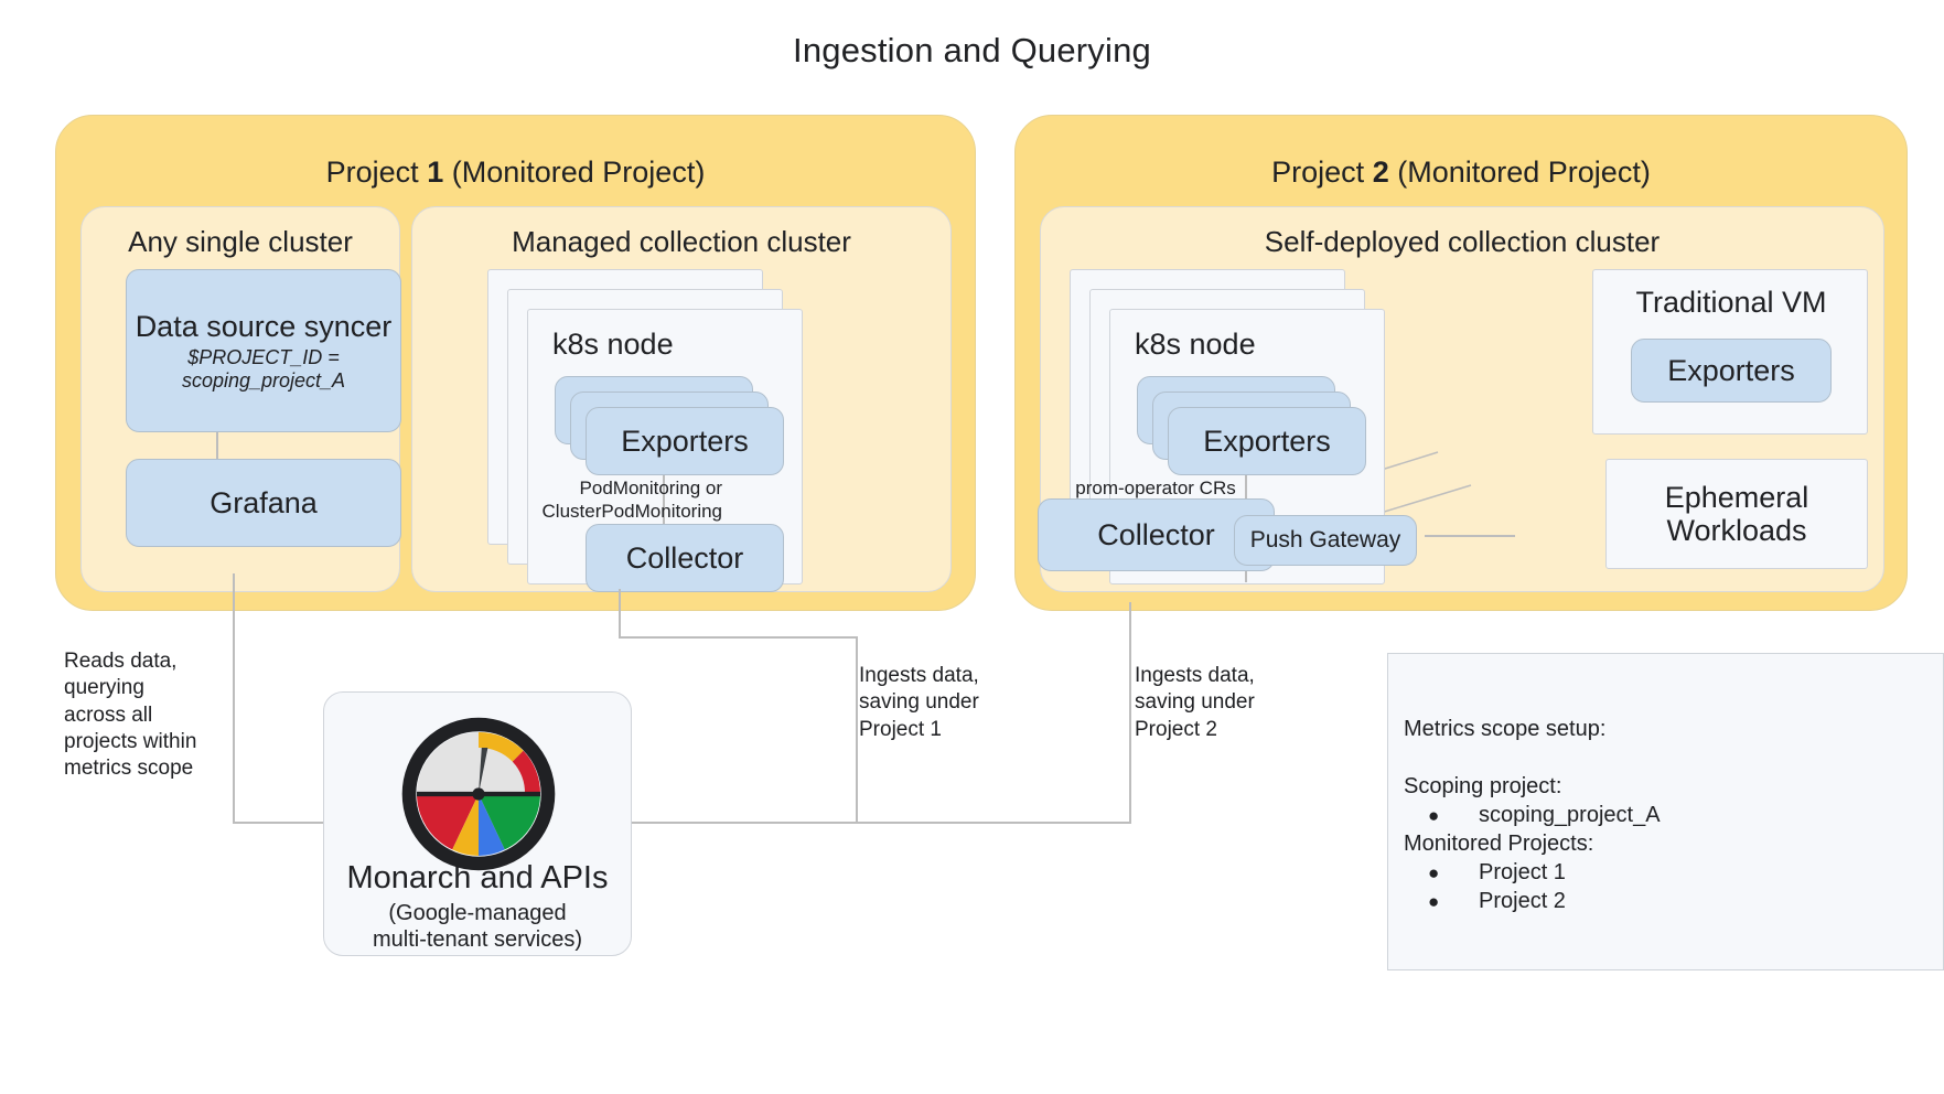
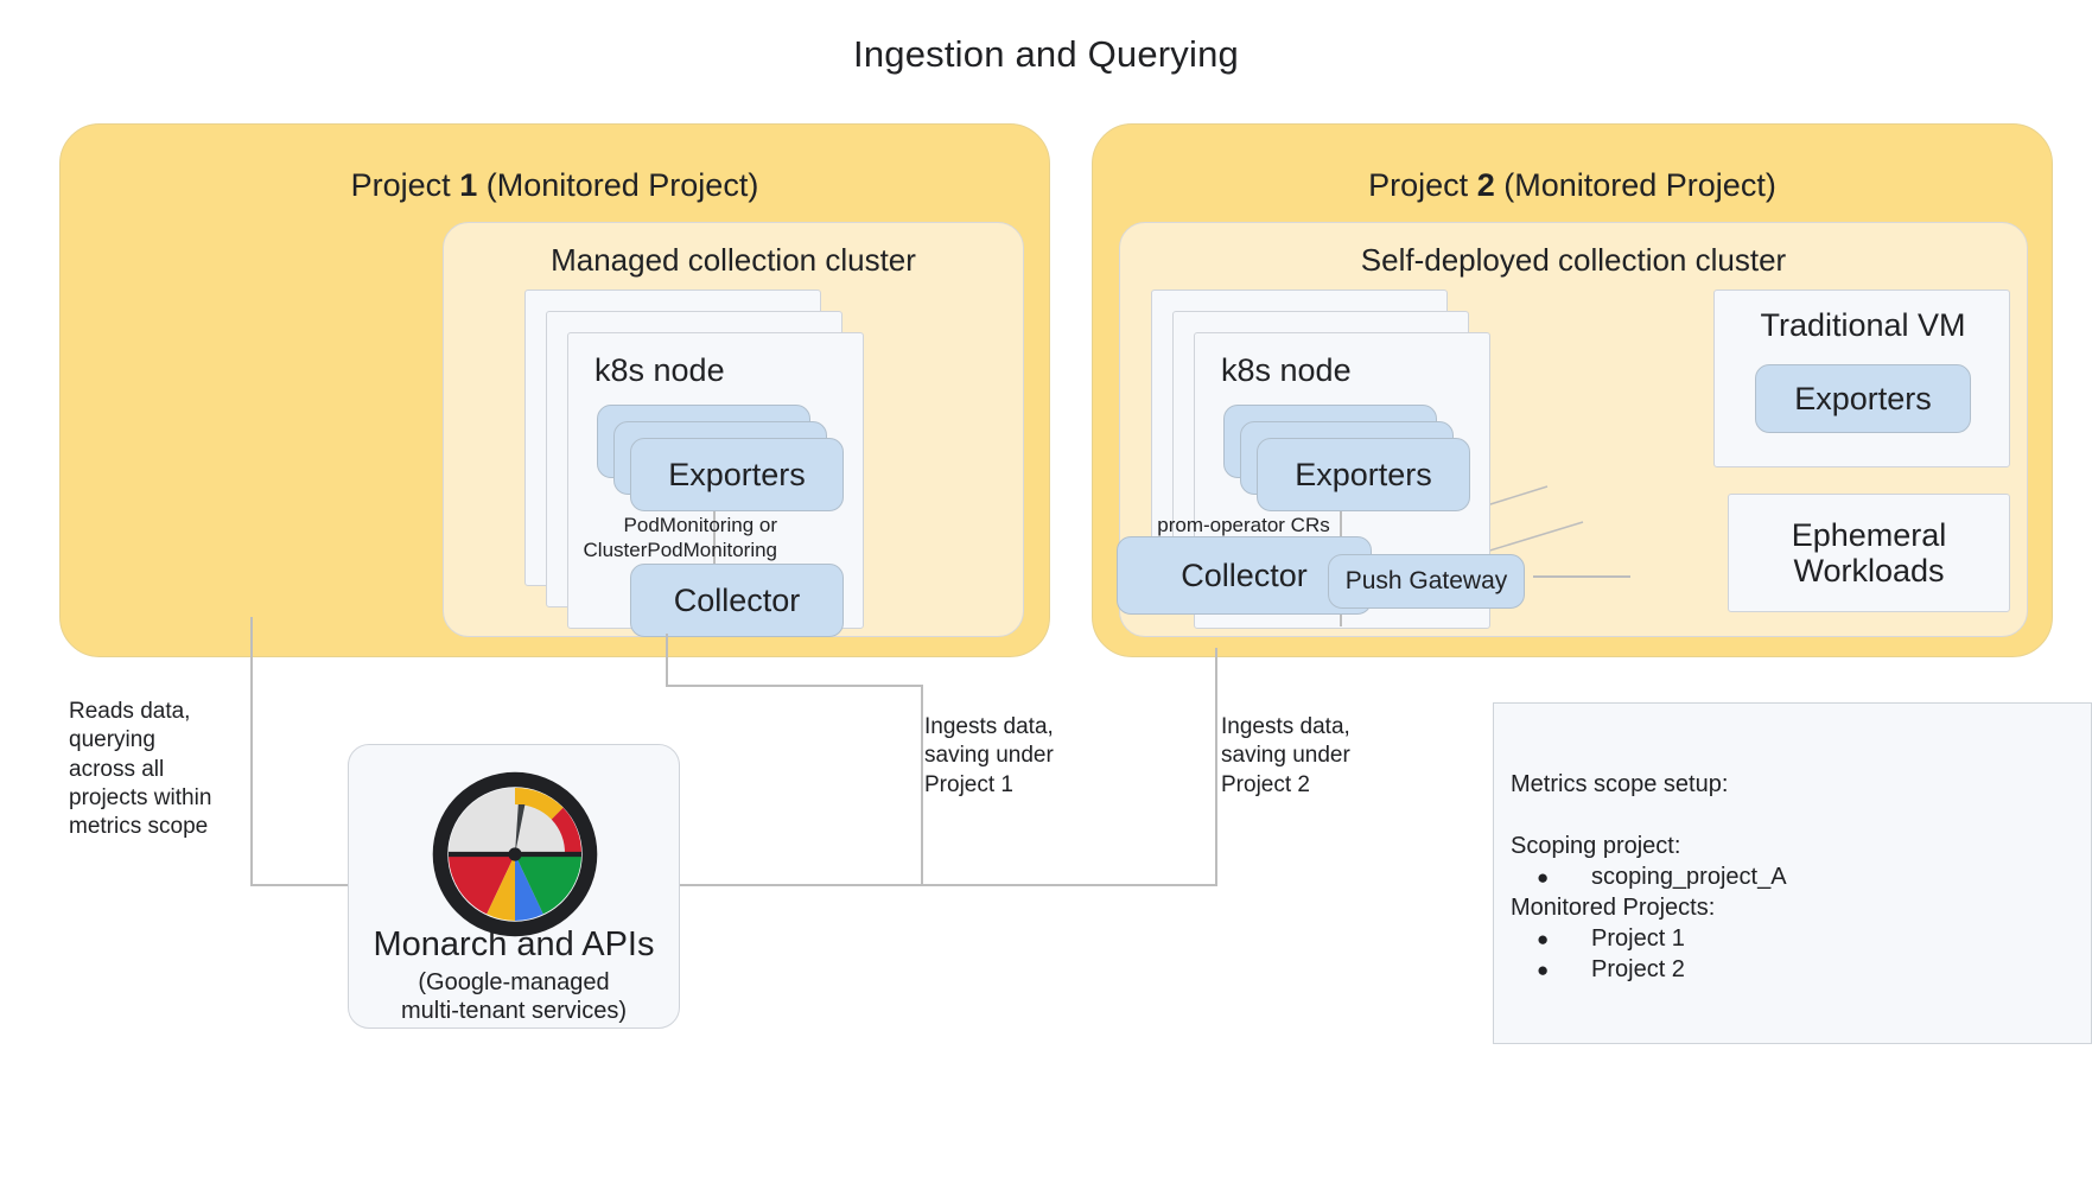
  Ingestion and Querying
  Project 1 (Monitored Project)
- Any single cluster
- Data source syncer
- $PROJECT_ID = scoping_project_A
- Grafana
  Managed collection cluster
  k8s node
  Exporters
  PodMonitoring or
  ClusterPodMonitoring
  Collector
  Project 2 (Monitored Project)
  Self-deployed collection cluster
  k8s node
  Exporters
  prom-operator CRs
  Collector
  Push Gateway
  Traditional VM
  Exporters
  Ephemeral
  Workloads
  Reads data,
  querying
  across all
  projects within
  metrics scope
  Ingests data,
  saving under
  Project 1
  Ingests data,
  saving under
  Project 2
  Monarch and APIs
  (Google-managed
  multi-tenant services)
  Metrics scope setup:
  Scoping project:
  ●
  scoping_project_A
  Monitored Projects:
  ●
  Project 1
  ●
  Project 2
